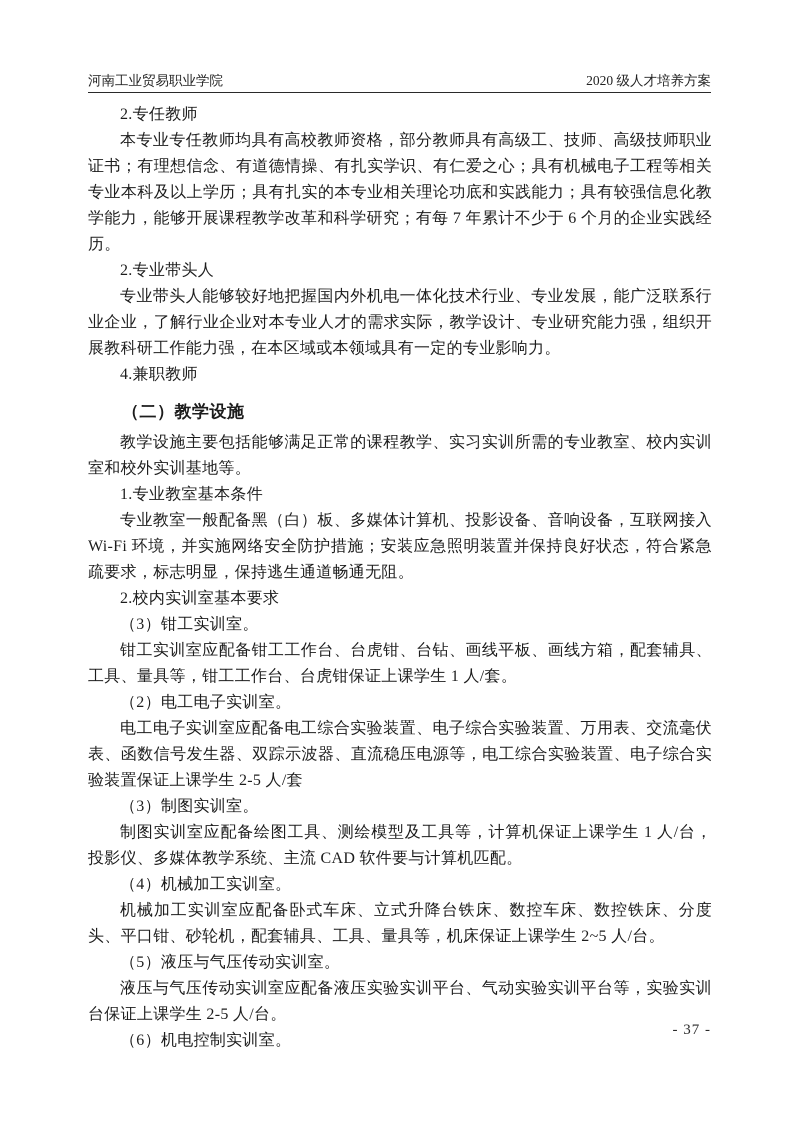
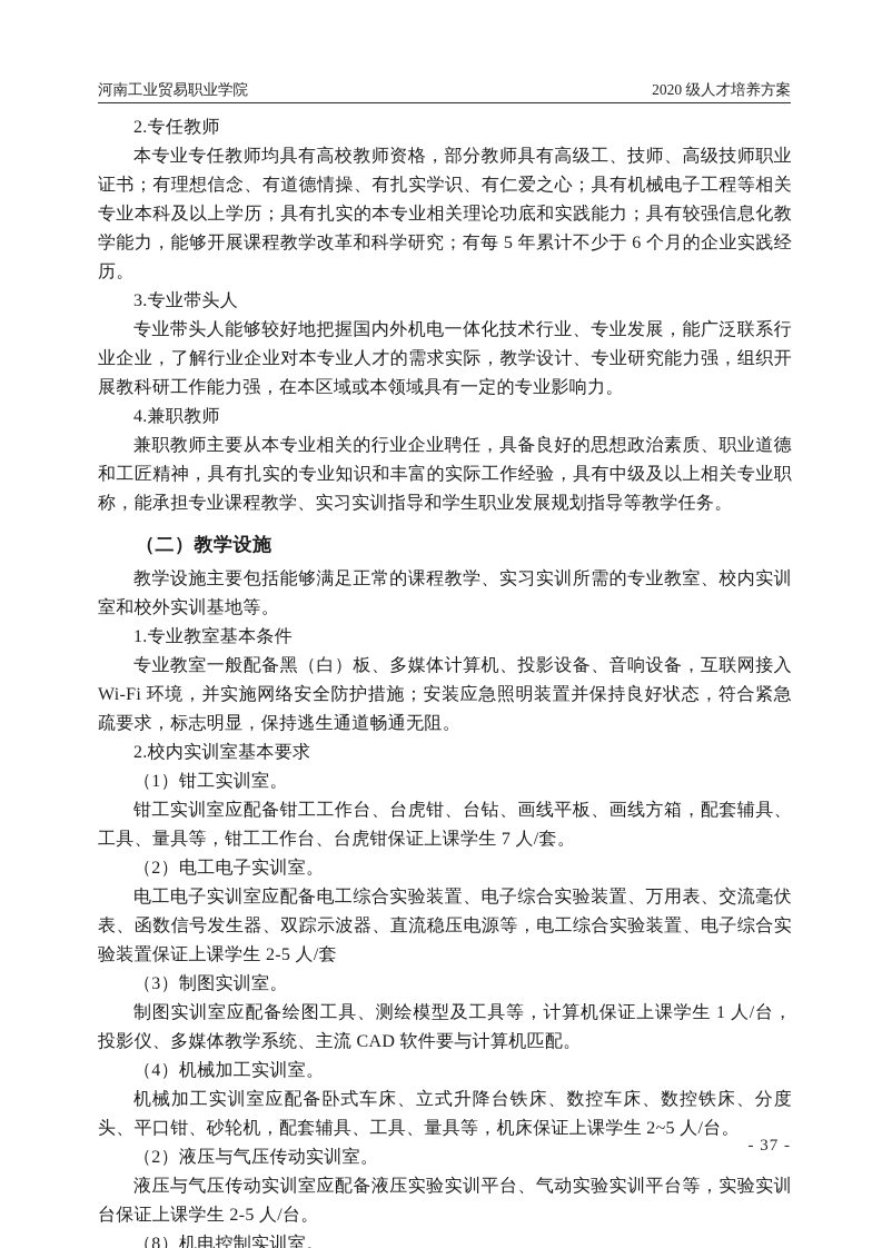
  河南工业贸易职业学院
  2020 级人才培养方案
  2.专任教师
- 本专业专任教师均具有高校教师资格，部分教师具有高级工、技师、高级技师职业证书；有理想信念、有道德情操、有扎实学识、有仁爱之心；具有机械电子工程等相关专业本科及以上学历；具有扎实的本专业相关理论功底和实践能力；具有较强信息化教学能力，能够开展课程教学改革和科学研究；有每 7 年累计不少于 6 个月的企业实践经历。
+ 本专业专任教师均具有高校教师资格，部分教师具有高级工、技师、高级技师职业证书；有理想信念、有道德情操、有扎实学识、有仁爱之心；具有机械电子工程等相关专业本科及以上学历；具有扎实的本专业相关理论功底和实践能力；具有较强信息化教学能力，能够开展课程教学改革和科学研究；有每 5 年累计不少于 6 个月的企业实践经历。
- 2.专业带头人
+ 3.专业带头人
  专业带头人能够较好地把握国内外机电一体化技术行业、专业发展，能广泛联系行业企业，了解行业企业对本专业人才的需求实际，教学设计、专业研究能力强，组织开展教科研工作能力强，在本区域或本领域具有一定的专业影响力。
  4.兼职教师
+ 兼职教师主要从本专业相关的行业企业聘任，具备良好的思想政治素质、职业道德和工匠精神，具有扎实的专业知识和丰富的实际工作经验，具有中级及以上相关专业职称，能承担专业课程教学、实习实训指导和学生职业发展规划指导等教学任务。
  （二）教学设施
  教学设施主要包括能够满足正常的课程教学、实习实训所需的专业教室、校内实训室和校外实训基地等。
  1.专业教室基本条件
  专业教室一般配备黑（白）板、多媒体计算机、投影设备、音响设备，互联网接入 Wi-Fi 环境，并实施网络安全防护措施；安装应急照明装置并保持良好状态，符合紧急疏要求，标志明显，保持逃生通道畅通无阻。
  2.校内实训室基本要求
- （3）钳工实训室。
+ （1）钳工实训室。
- 钳工实训室应配备钳工工作台、台虎钳、台钻、画线平板、画线方箱，配套辅具、工具、量具等，钳工工作台、台虎钳保证上课学生 1 人/套。
+ 钳工实训室应配备钳工工作台、台虎钳、台钻、画线平板、画线方箱，配套辅具、工具、量具等，钳工工作台、台虎钳保证上课学生 7 人/套。
  （2）电工电子实训室。
  电工电子实训室应配备电工综合实验装置、电子综合实验装置、万用表、交流毫伏表、函数信号发生器、双踪示波器、直流稳压电源等，电工综合实验装置、电子综合实验装置保证上课学生 2-5 人/套
  （3）制图实训室。
  制图实训室应配备绘图工具、测绘模型及工具等，计算机保证上课学生 1 人/台，投影仪、多媒体教学系统、主流 CAD 软件要与计算机匹配。
  （4）机械加工实训室。
  机械加工实训室应配备卧式车床、立式升降台铁床、数控车床、数控铁床、分度头、平口钳、砂轮机，配套辅具、工具、量具等，机床保证上课学生 2~5 人/台。
- （5）液压与气压传动实训室。
+ （2）液压与气压传动实训室。
  液压与气压传动实训室应配备液压实验实训平台、气动实验实训平台等，实验实训台保证上课学生 2-5 人/台。
- （6）机电控制实训室。
+ （8）机电控制实训室。
  - 37 -
